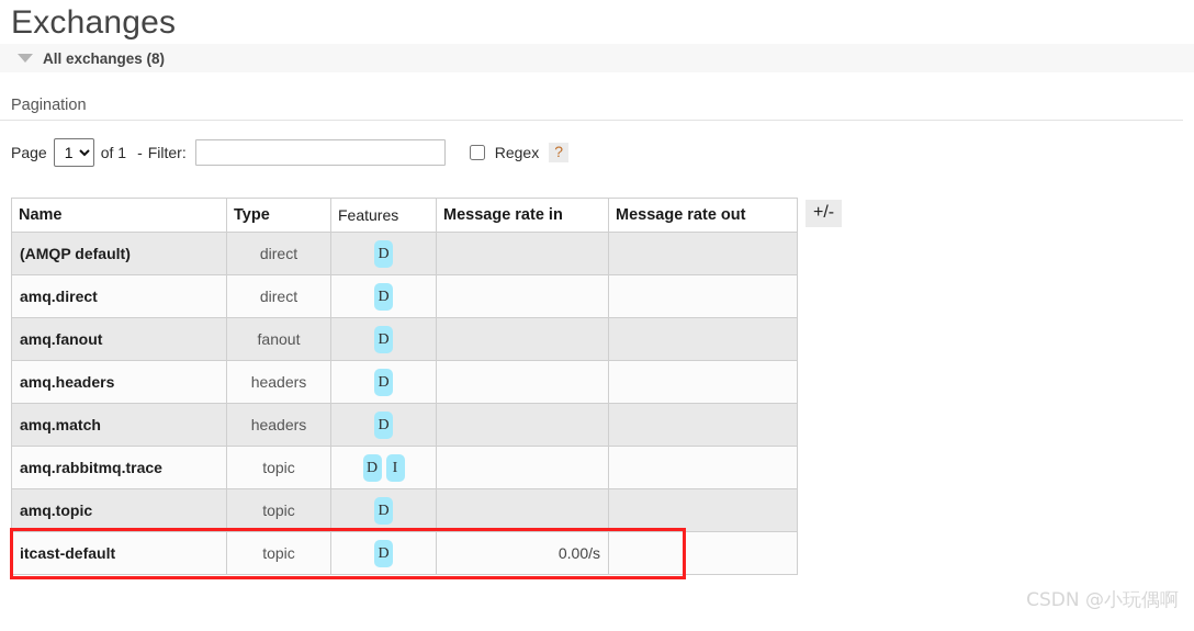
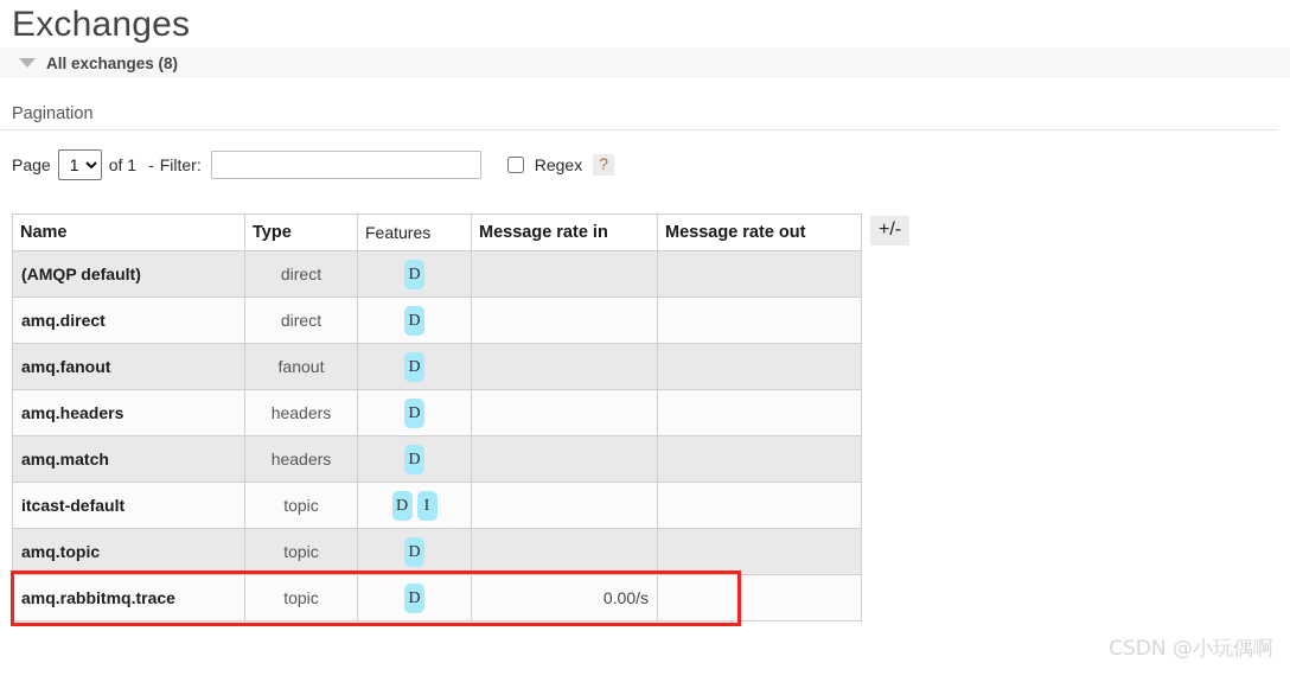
  Exchanges
  All exchanges (8)
  Pagination
  Page
  1
  of 1
  -
  Filter:
  Regex
  ?
  Name	Type	Features	Message rate in	Message rate out
  (AMQP default)	direct	D
  amq.direct	direct	D
  amq.fanout	fanout	D
  amq.headers	headers	D
  amq.match	headers	D
- amq.rabbitmq.trace	topic	D I
+ itcast-default	topic	D I
  amq.topic	topic	D
- itcast-default	topic	D	0.00/s
+ amq.rabbitmq.trace	topic	D	0.00/s
  +/-
  CSDN @小玩偶啊
